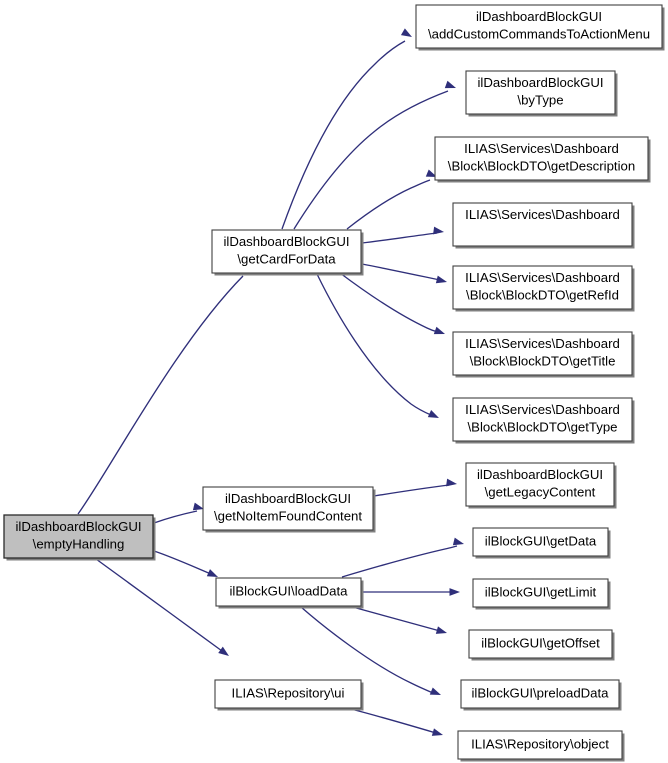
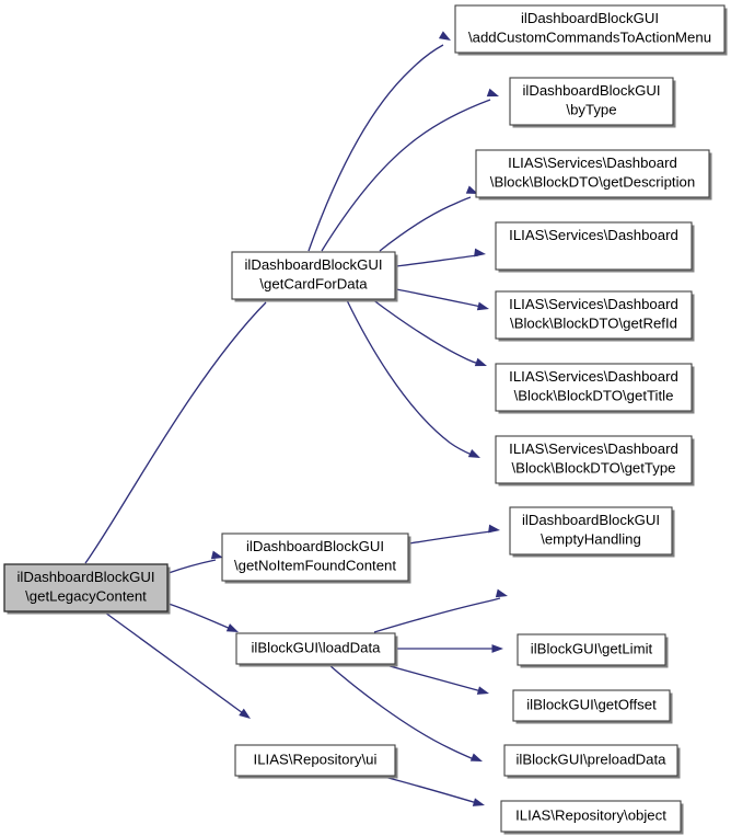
  ilDashboardBlockGUI
- \emptyHandling
+ \getLegacyContent
  ilDashboardBlockGUI
  \getCardForData
  ilDashboardBlockGUI
  \getNoItemFoundContent
  ilBlockGUI\loadData
  ILIAS\Repository\ui
  ilDashboardBlockGUI
  \addCustomCommandsToActionMenu
  ilDashboardBlockGUI
  \byType
  ILIAS\Services\Dashboard
  \Block\BlockDTO\getDescription
  ILIAS\Services\Dashboard
  ILIAS\Services\Dashboard
  \Block\BlockDTO\getRefId
  ILIAS\Services\Dashboard
  \Block\BlockDTO\getTitle
  ILIAS\Services\Dashboard
  \Block\BlockDTO\getType
  ilDashboardBlockGUI
- \getLegacyContent
+ \emptyHandling
- ilBlockGUI\getData
  ilBlockGUI\getLimit
  ilBlockGUI\getOffset
  ilBlockGUI\preloadData
  ILIAS\Repository\object
